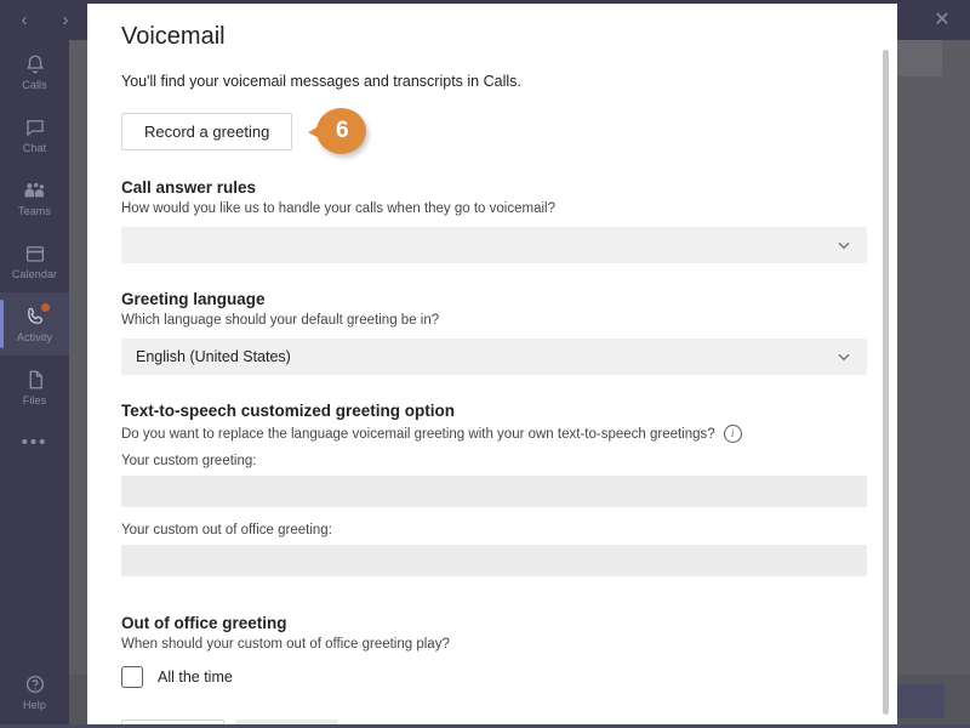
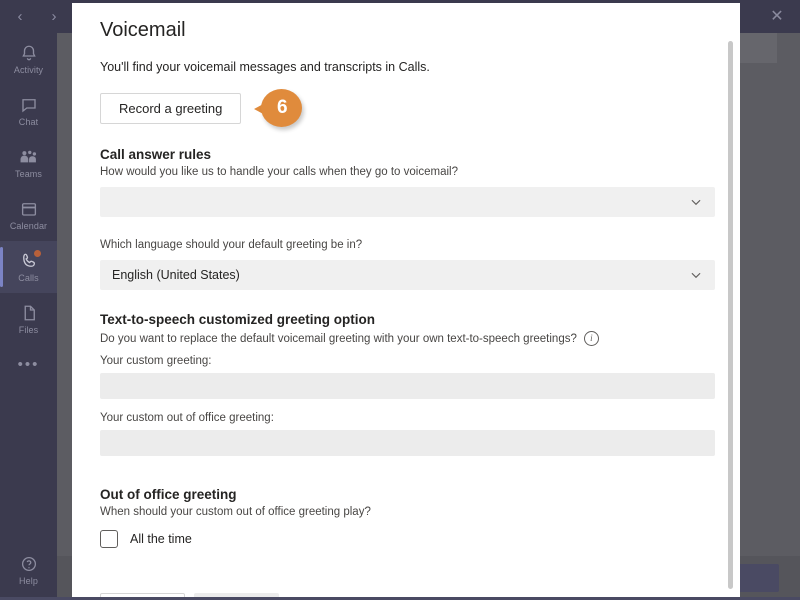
  ‹
  ›
  ✕
- Calls
+ Activity
  Chat
  Teams
  Calendar
- Activity
+ Calls
  Files
  •••
  Help
  Voicemail
  You'll find your voicemail messages and transcripts in Calls.
  Record a greeting
  6
  Call answer rules
  How would you like us to handle your calls when they go to voicemail?
- Greeting language
  Which language should your default greeting be in?
  English (United States)
  Text-to-speech customized greeting option
- Do you want to replace the language voicemail greeting with your own text-to-speech greetings?
+ Do you want to replace the default voicemail greeting with your own text-to-speech greetings?
  i
  Your custom greeting:
  Your custom out of office greeting:
  Out of office greeting
  When should your custom out of office greeting play?
  All the time
